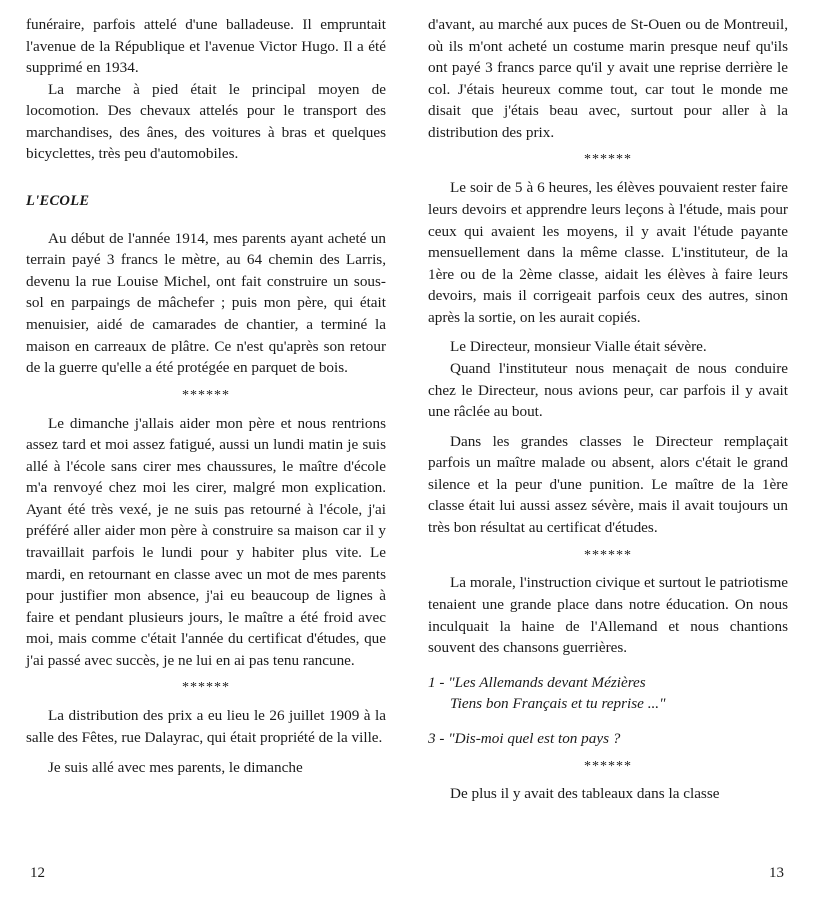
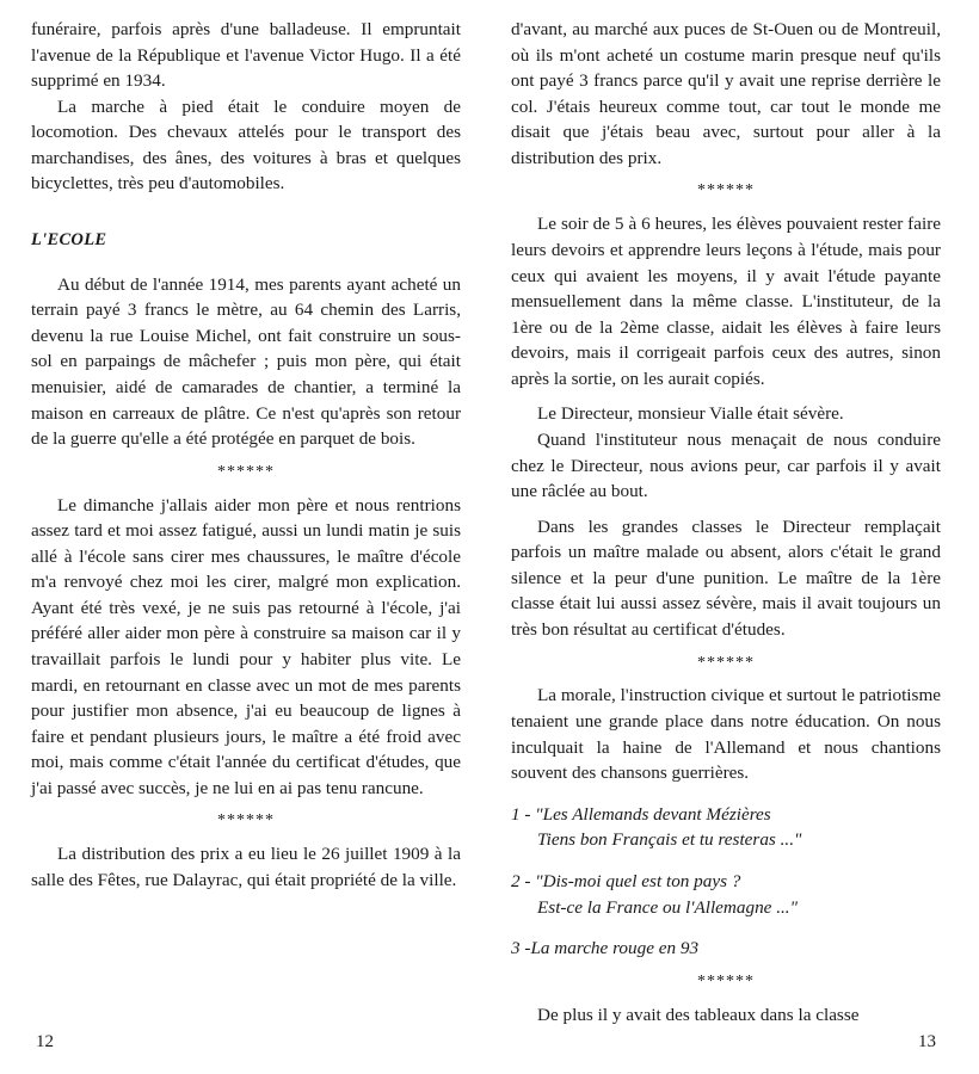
- funéraire, parfois attelé d'une balladeuse. Il empruntait l'avenue de la République et l'avenue Victor Hugo. Il a été supprimé en 1934.
+ funéraire, parfois après d'une balladeuse. Il empruntait l'avenue de la République et l'avenue Victor Hugo. Il a été supprimé en 1934.
- La marche à pied était le principal moyen de locomotion. Des chevaux attelés pour le transport des marchandises, des ânes, des voitures à bras et quelques bicyclettes, très peu d'automobiles.
+ La marche à pied était le conduire moyen de locomotion. Des chevaux attelés pour le transport des marchandises, des ânes, des voitures à bras et quelques bicyclettes, très peu d'automobiles.
  L'ECOLE
  Au début de l'année 1914, mes parents ayant acheté un terrain payé 3 francs le mètre, au 64 chemin des Larris, devenu la rue Louise Michel, ont fait construire un sous-sol en parpaings de mâchefer ; puis mon père, qui était menuisier, aidé de camarades de chantier, a terminé la maison en carreaux de plâtre. Ce n'est qu'après son retour de la guerre qu'elle a été protégée en parquet de bois.
  ******
  Le dimanche j'allais aider mon père et nous rentrions assez tard et moi assez fatigué, aussi un lundi matin je suis allé à l'école sans cirer mes chaussures, le maître d'école m'a renvoyé chez moi les cirer, malgré mon explication. Ayant été très vexé, je ne suis pas retourné à l'école, j'ai préféré aller aider mon père à construire sa maison car il y travaillait parfois le lundi pour y habiter plus vite. Le mardi, en retournant en classe avec un mot de mes parents pour justifier mon absence, j'ai eu beaucoup de lignes à faire et pendant plusieurs jours, le maître a été froid avec moi, mais comme c'était l'année du certificat d'études, que j'ai passé avec succès, je ne lui en ai pas tenu rancune.
  ******
  La distribution des prix a eu lieu le 26 juillet 1909 à la salle des Fêtes, rue Dalayrac, qui était propriété de la ville.
- Je suis allé avec mes parents, le dimanche
  12
  d'avant, au marché aux puces de St-Ouen ou de Montreuil, où ils m'ont acheté un costume marin presque neuf qu'ils ont payé 3 francs parce qu'il y avait une reprise derrière le col. J'étais heureux comme tout, car tout le monde me disait que j'étais beau avec, surtout pour aller à la distribution des prix.
  ******
  Le soir de 5 à 6 heures, les élèves pouvaient rester faire leurs devoirs et apprendre leurs leçons à l'étude, mais pour ceux qui avaient les moyens, il y avait l'étude payante mensuellement dans la même classe. L'instituteur, de la 1ère ou de la 2ème classe, aidait les élèves à faire leurs devoirs, mais il corrigeait parfois ceux des autres, sinon après la sortie, on les aurait copiés.
  Le Directeur, monsieur Vialle était sévère.
  Quand l'instituteur nous menaçait de nous conduire chez le Directeur, nous avions peur, car parfois il y avait une râclée au bout.
  Dans les grandes classes le Directeur remplaçait parfois un maître malade ou absent, alors c'était le grand silence et la peur d'une punition. Le maître de la 1ère classe était lui aussi assez sévère, mais il avait toujours un très bon résultat au certificat d'études.
  ******
  La morale, l'instruction civique et surtout le patriotisme tenaient une grande place dans notre éducation. On nous inculquait la haine de l'Allemand et nous chantions souvent des chansons guerrières.
  1 - "Les Allemands devant Mézières
- Tiens bon Français et tu reprise ..."
+ Tiens bon Français et tu resteras ..."
- 3 - "Dis-moi quel est ton pays ?
+ 2 - "Dis-moi quel est ton pays ?
+ Est-ce la France ou l'Allemagne ..."
+ 3 -La marche rouge en 93
  ******
  De plus il y avait des tableaux dans la classe
  13
